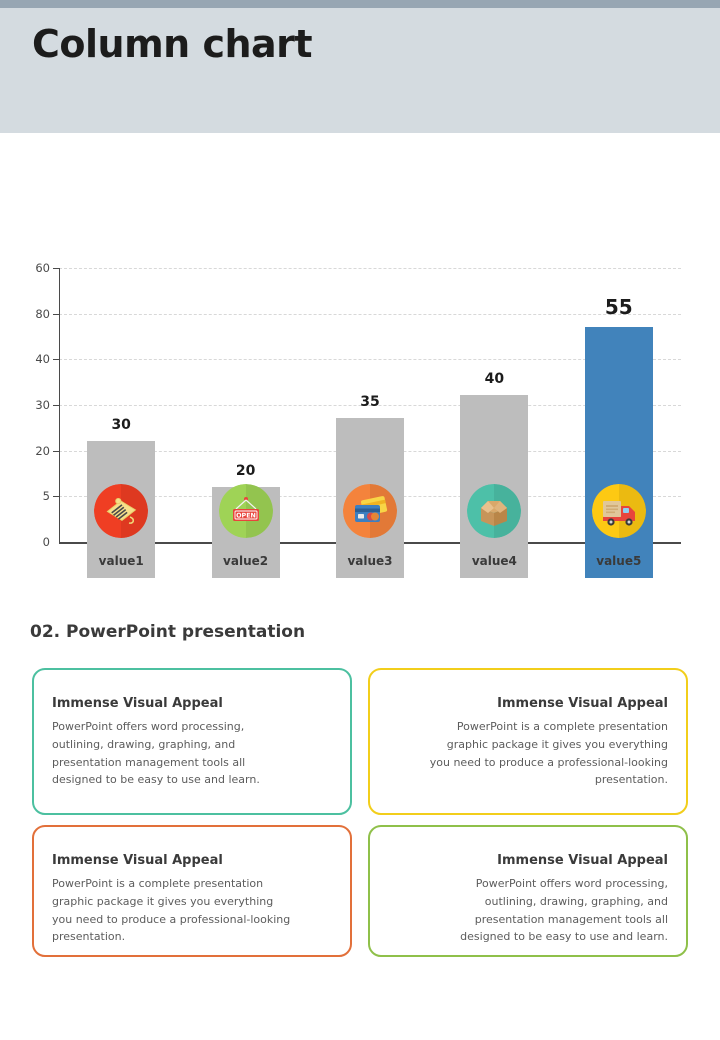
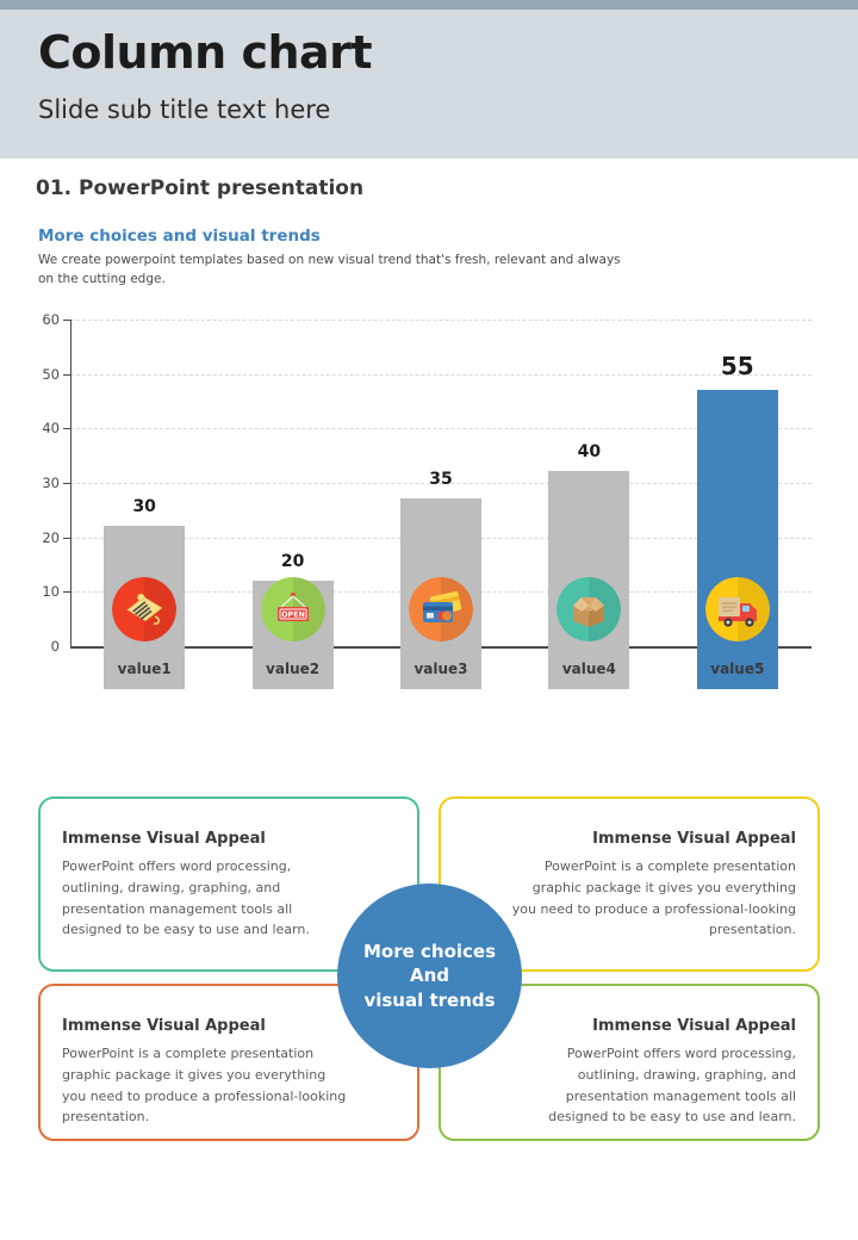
  Column chart
+ Slide sub title text here
+ 01. PowerPoint presentation
+ More choices and visual trends
+ We create powerpoint templates based on new visual trend that's fresh, relevant and always on the cutting edge.
  0
- 5
+ 10
  20
  30
  40
- 80
+ 50
  60
  30
  20
  OPEN
  35
  40
  55
  value1
  value2
  value3
  value4
  value5
- 02. PowerPoint presentation
  Immense Visual Appeal
  PowerPoint offers word processing, outlining, drawing, graphing, and presentation management tools all designed to be easy to use and learn.
  Immense Visual Appeal
  PowerPoint is a complete presentation graphic package it gives you everything you need to produce a professional-looking presentation.
  Immense Visual Appeal
  PowerPoint is a complete presentation graphic package it gives you everything you need to produce a professional-looking presentation.
  Immense Visual Appeal
  PowerPoint offers word processing, outlining, drawing, graphing, and presentation management tools all designed to be easy to use and learn.
+ More choices
+ And
+ visual trends
